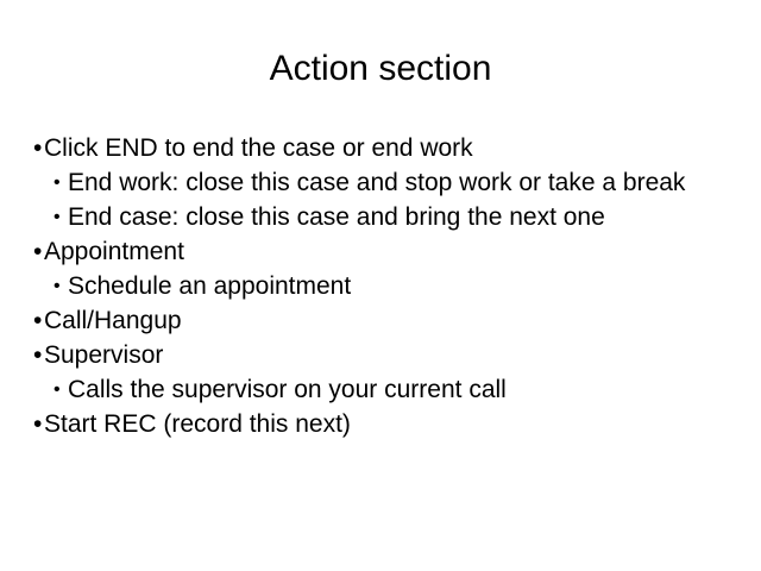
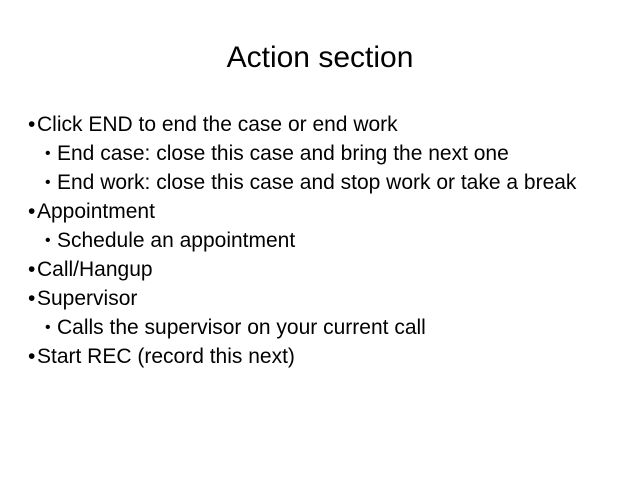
  Action section
  •
  Click END to end the case or end work
  •
- End work: close this case and stop work or take a break
+ End case: close this case and bring the next one
  •
- End case: close this case and bring the next one
+ End work: close this case and stop work or take a break
  •
  Appointment
  •
  Schedule an appointment
  •
  Call/Hangup
  •
  Supervisor
  •
  Calls the supervisor on your current call
  •
  Start REC (record this next)
